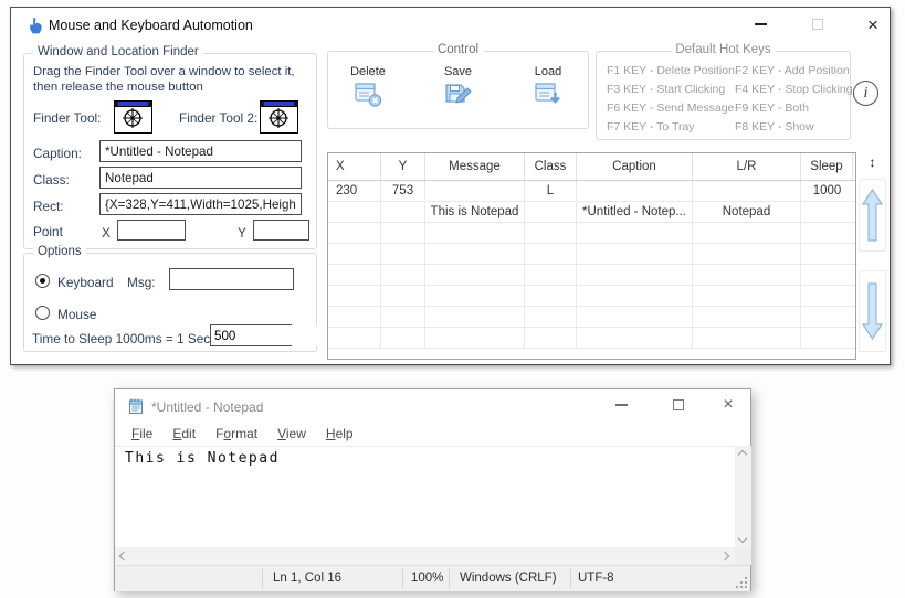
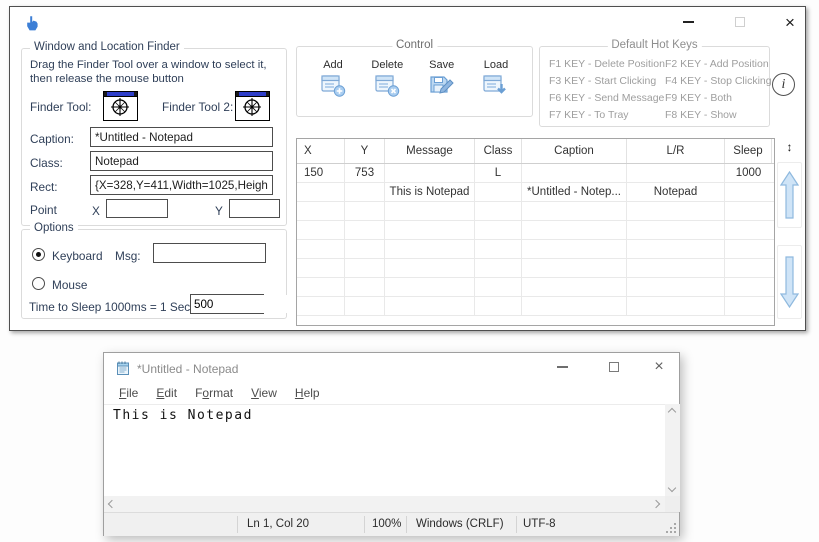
- Mouse and Keyboard Automotion
  ×
  Window and Location Finder
  Drag the Finder Tool over a window to select it,
  then release the mouse button
  Finder Tool:
  Finder Tool 2:
  Caption:
  *Untitled - Notepad
  Class:
  Notepad
  Rect:
  {X=328,Y=411,Width=1025,Heigh
  Point
  X
  Y
  Options
  Keyboard
  Msg:
  Mouse
  Time to Sleep 1000ms = 1 Sec
  500
  Control
+ Add
  Delete
  Save
  Load
  Default Hot Keys
  F1 KEY - Delete Position
  F2 KEY - Add Position
  F3 KEY - Start Clicking
  F4 KEY - Stop Clicking
  F6 KEY - Send Message
  F9 KEY - Both
  F7 KEY - To Tray
  F8 KEY - Show
  i
  X
  Y
  Message
  Class
  Caption
  L/R
  Sleep
- 230
+ 150
  753
  L
  1000
  This is Notepad
  *Untitled - Notep...
  Notepad
  ↕
  *Untitled - Notepad
  ×
  File
  Edit
  Format
  View
  Help
  This is Notepad
- Ln 1, Col 16
+ Ln 1, Col 20
  100%
  Windows (CRLF)
  UTF-8
